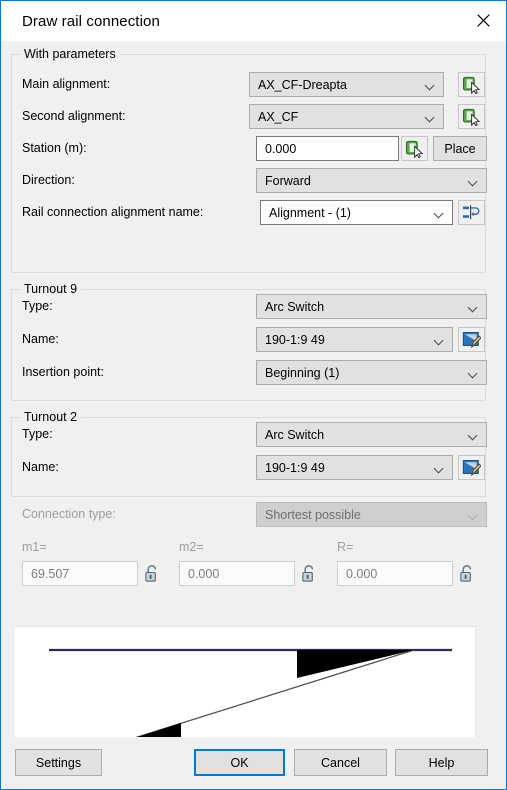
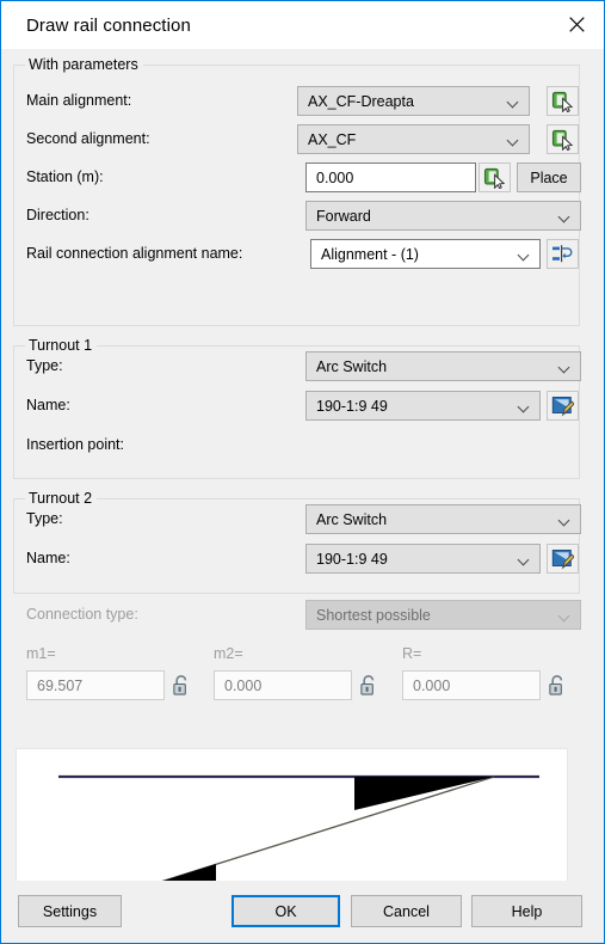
  Draw rail connection
  With parameters
  Main alignment:
  AX_CF-Dreapta
  Second alignment:
  AX_CF
  Station (m):
  0.000
  Place
  Direction:
  Forward
  Rail connection alignment name:
  Alignment - (1)
- Turnout 9
+ Turnout 1
  Type:
  Arc Switch
  Name:
  190-1:9 49
  Insertion point:
- Beginning (1)
  Turnout 2
  Type:
  Arc Switch
  Name:
  190-1:9 49
  Connection type:
  Shortest possible
  m1=
  69.507
  m2=
  0.000
  R=
  0.000
  Settings
  OK
  Cancel
  Help
